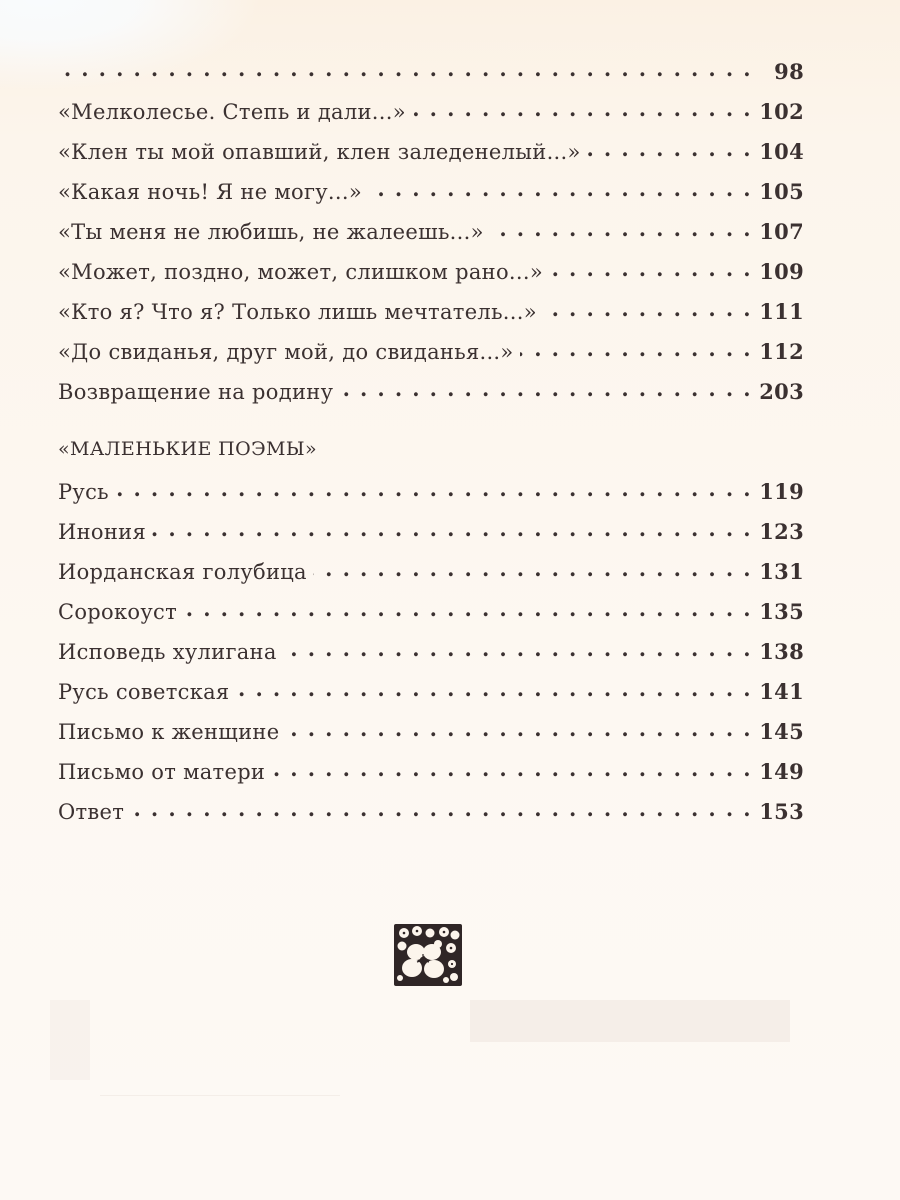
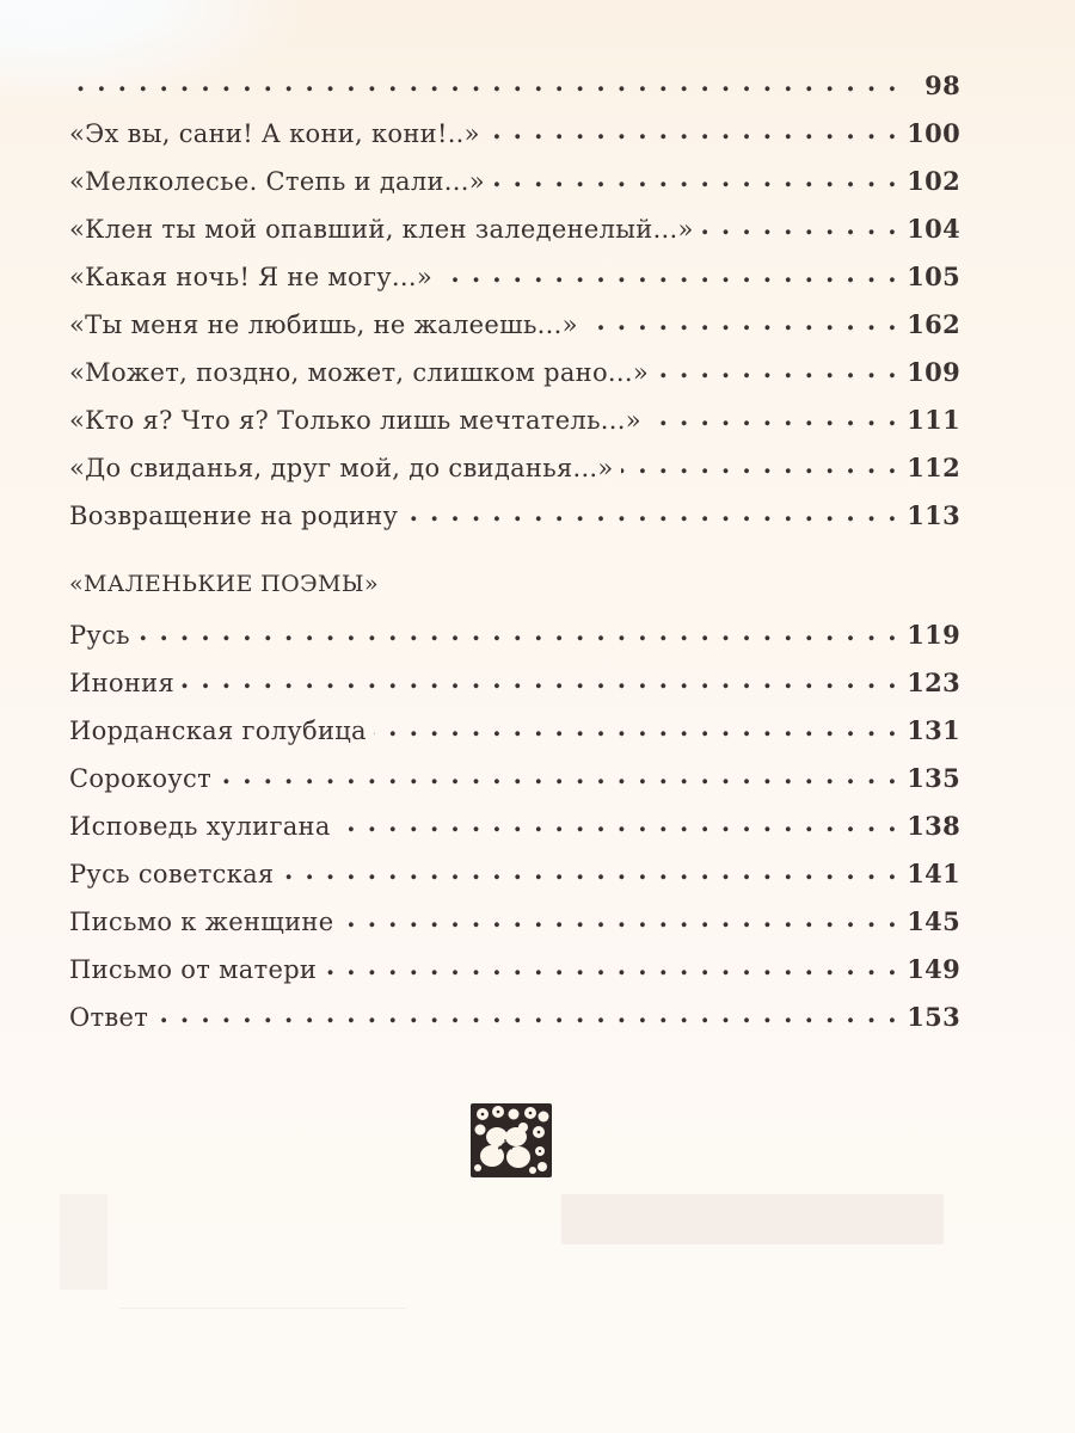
  98
+ «Эх вы, сани! А кони, кони!..»
+ 100
  «Мелколесье. Степь и дали...»
  102
  «Клен ты мой опавший, клен заледенелый...»
  104
  «Какая ночь! Я не могу...»
  105
  «Ты меня не любишь, не жалеешь...»
- 107
+ 162
  «Может, поздно, может, слишком рано...»
  109
  «Кто я? Что я? Только лишь мечтатель...»
  111
  «До свиданья, друг мой, до свиданья...»
  112
  Возвращение на родину
- 203
+ 113
  «МАЛЕНЬКИЕ ПОЭМЫ»
  Русь
  119
  Инония
  123
  Иорданская голубица
  131
  Сорокоуст
  135
  Исповедь хулигана
  138
  Русь советская
  141
  Письмо к женщине
  145
  Письмо от матери
  149
  Ответ
  153
